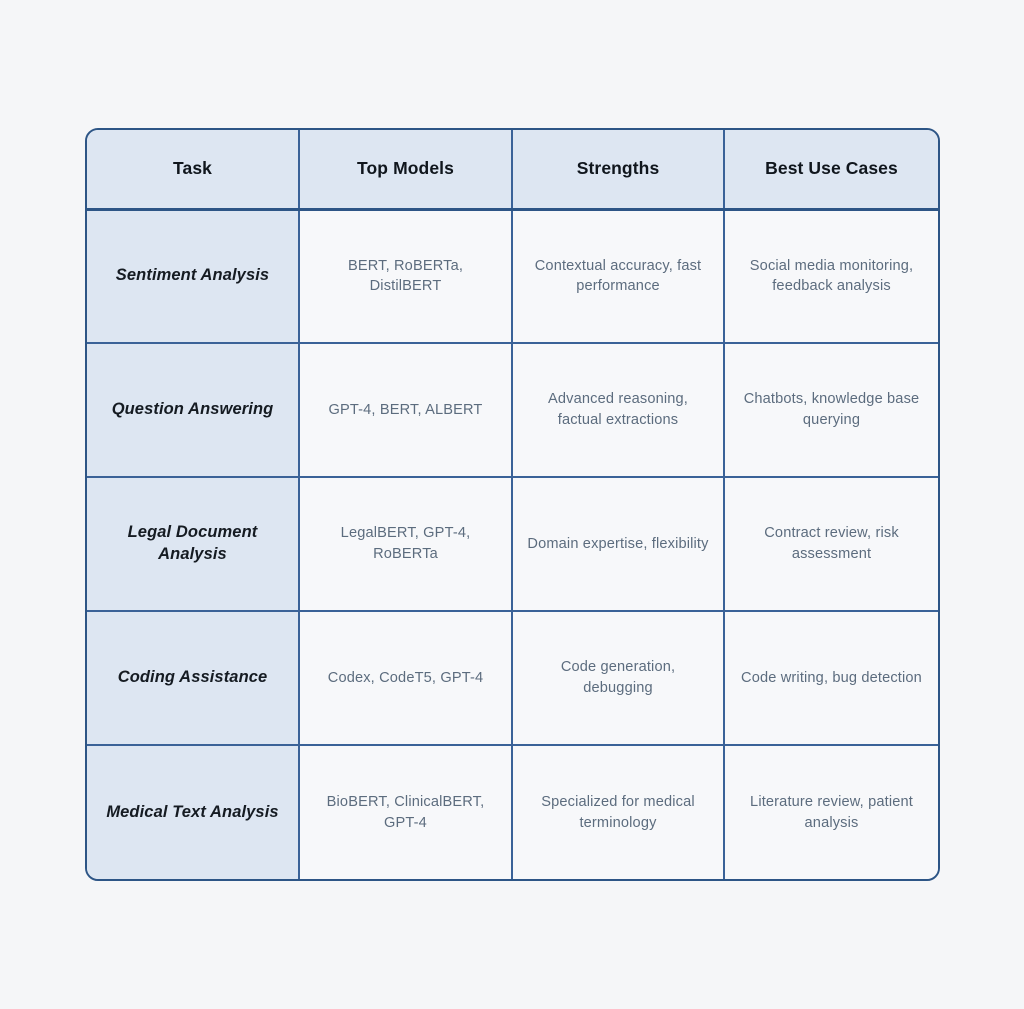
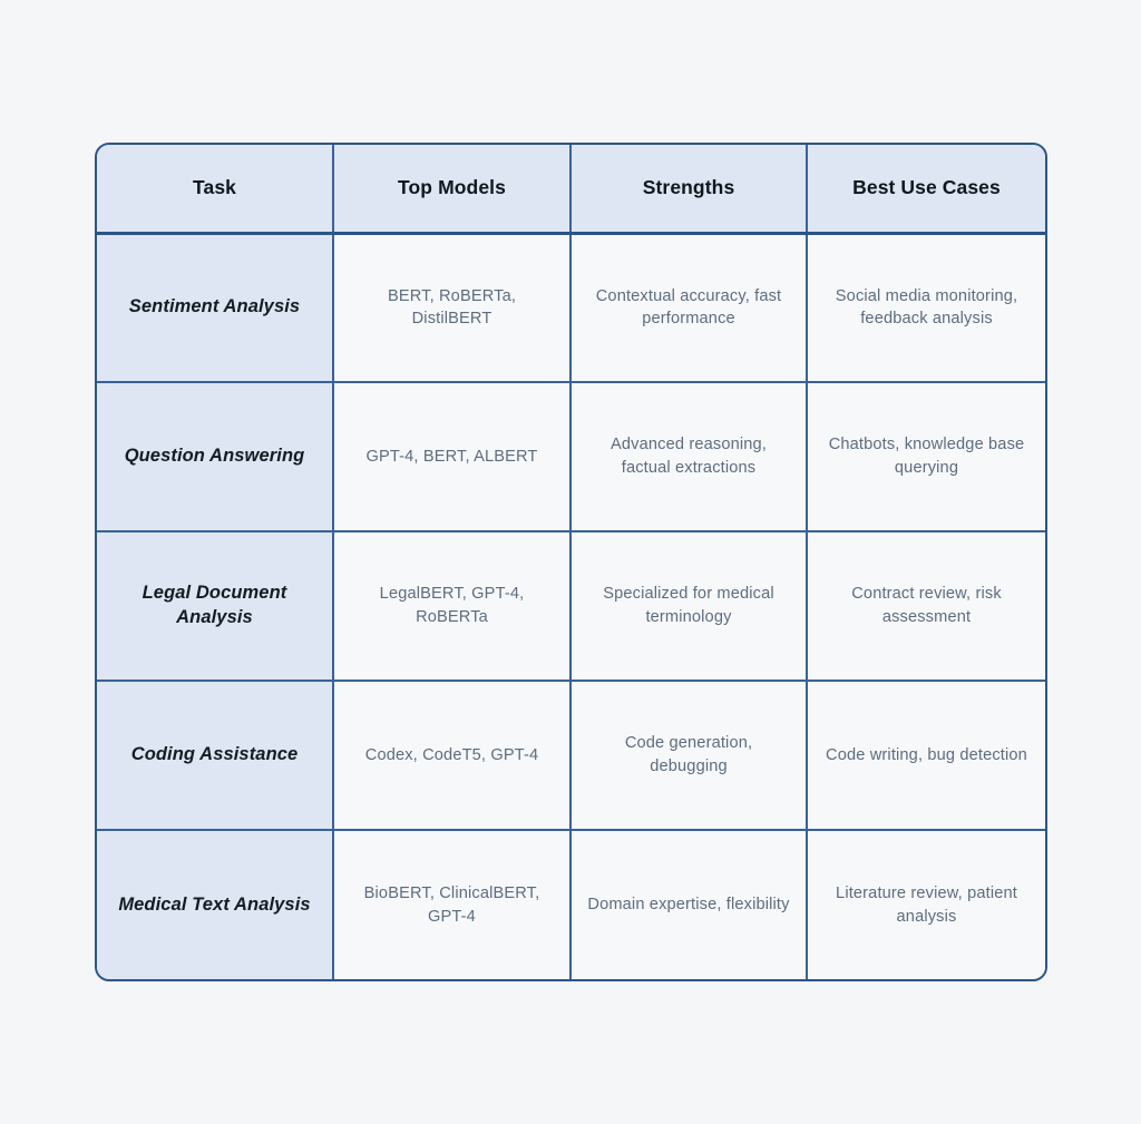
  Task	Top Models	Strengths	Best Use Cases
  Sentiment Analysis	BERT, RoBERTa, DistilBERT	Contextual accuracy, fast performance	Social media monitoring, feedback analysis
  Question Answering	GPT-4, BERT, ALBERT	Advanced reasoning, factual extractions	Chatbots, knowledge base querying
- Legal Document Analysis	LegalBERT, GPT-4, RoBERTa	Domain expertise, flexibility	Contract review, risk assessment
+ Legal Document Analysis	LegalBERT, GPT-4, RoBERTa	Specialized for medical terminology	Contract review, risk assessment
  Coding Assistance	Codex, CodeT5, GPT-4	Code generation, debugging	Code writing, bug detection
- Medical Text Analysis	BioBERT, ClinicalBERT, GPT-4	Specialized for medical terminology	Literature review, patient analysis
+ Medical Text Analysis	BioBERT, ClinicalBERT, GPT-4	Domain expertise, flexibility	Literature review, patient analysis
